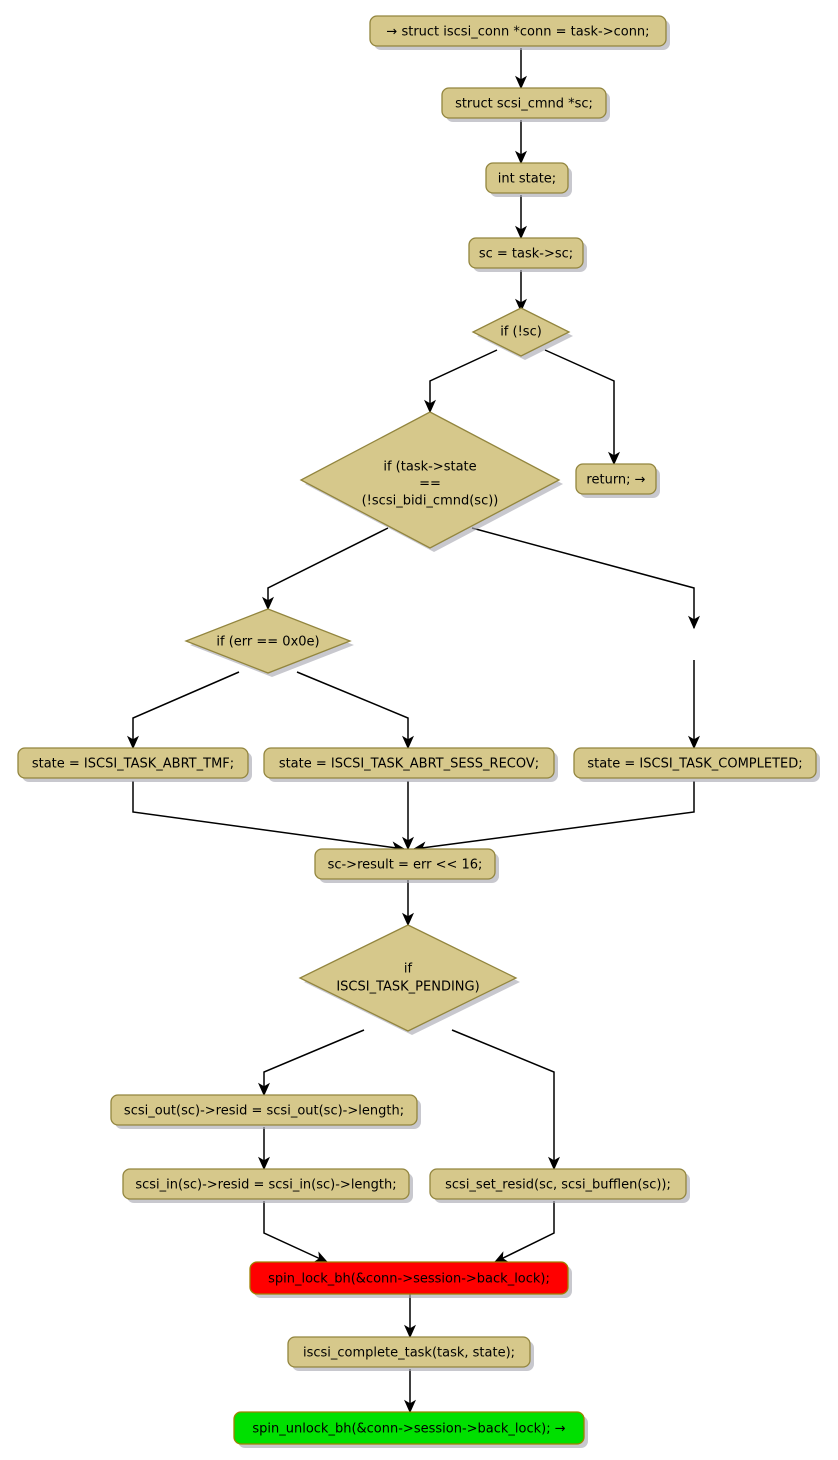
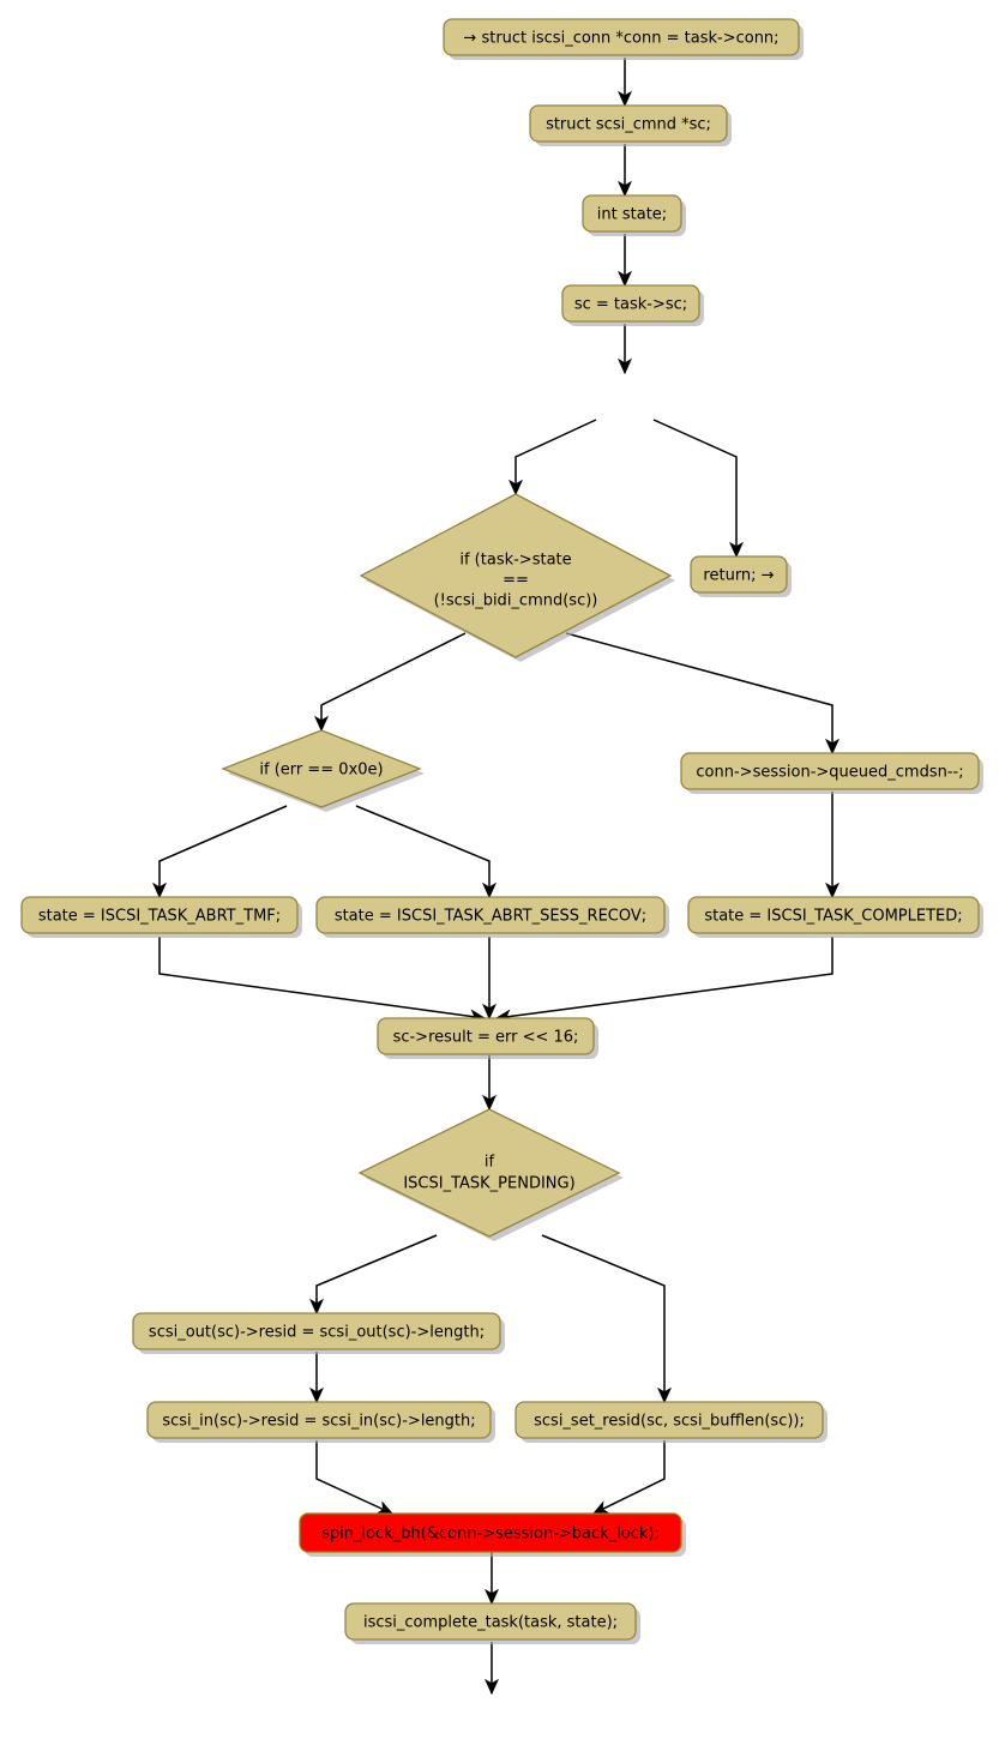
  → struct iscsi_conn *conn = task->conn;
  struct scsi_cmnd *sc;
  int state;
  sc = task->sc;
- if (!sc)
  return; →
  if (task->state
  ==
  (!scsi_bidi_cmnd(sc))
  if (err == 0x0e)
+ conn->session->queued_cmdsn--;
  state = ISCSI_TASK_ABRT_TMF;
  state = ISCSI_TASK_ABRT_SESS_RECOV;
  state = ISCSI_TASK_COMPLETED;
  sc->result = err << 16;
  if
  ISCSI_TASK_PENDING)
  scsi_out(sc)->resid = scsi_out(sc)->length;
  scsi_in(sc)->resid = scsi_in(sc)->length;
  scsi_set_resid(sc, scsi_bufflen(sc));
  spin_lock_bh(&conn->session->back_lock);
  iscsi_complete_task(task, state);
- spin_unlock_bh(&conn->session->back_lock); →
